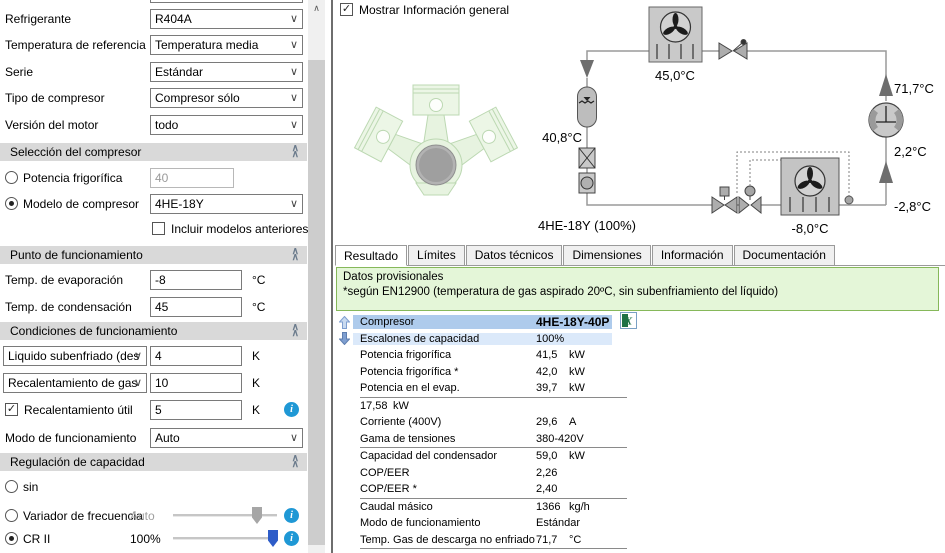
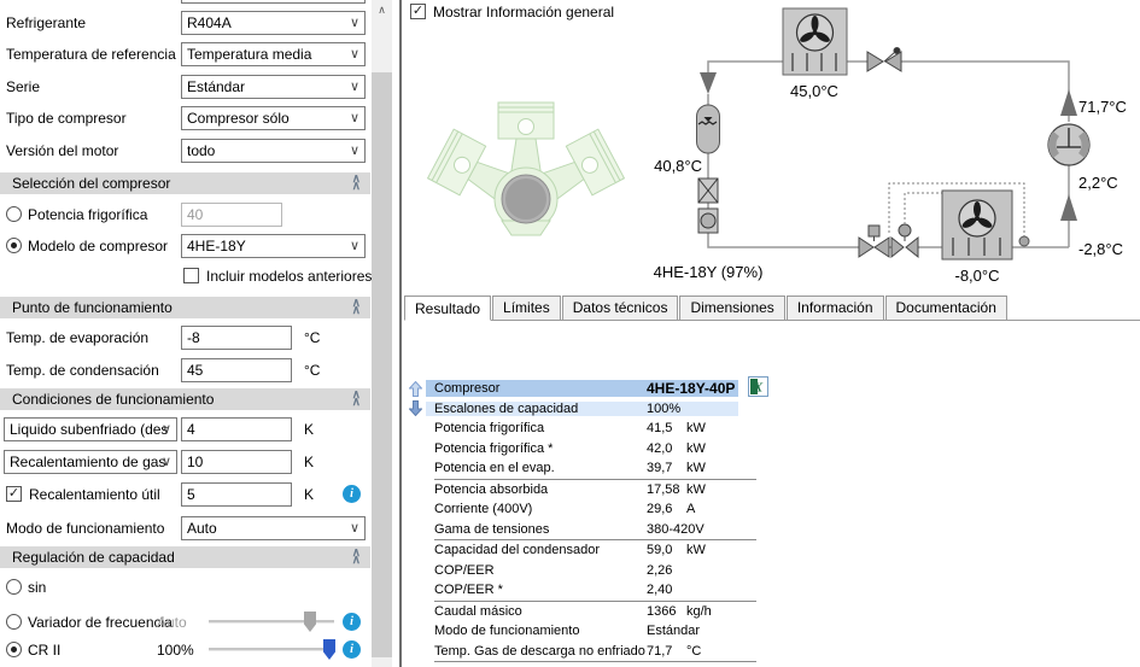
  Refrigerante
  R404A
  ∨
  Temperatura de referencia
  Temperatura media
  ∨
  Serie
  Estándar
  ∨
  Tipo de compresor
  Compresor sólo
  ∨
  Versión del motor
  todo
  ∨
  Selección del compresor
  ∧
  ∧
  Potencia frigorífica
  40
  Modelo de compresor
  4HE-18Y
  ∨
  Incluir modelos anteriores
  Punto de funcionamiento
  ∧
  ∧
  Temp. de evaporación
  -8
  °C
  Temp. de condensación
  45
  °C
  Condiciones de funcionamiento
  ∧
  ∧
  Liquido subenfriado (des
  ∨
  4
  K
  Recalentamiento de gas
  ∨
  10
  K
  ✓
  Recalentamiento útil
  5
  K
  i
  Modo de funcionamiento
  Auto
  ∨
  Regulación de capacidad
  ∧
  ∧
  sin
  Variador de frecuencia
  Auto
  i
  CR II
  100%
  i
  ∧
  ✓
  Mostrar Información general
  45,0°C
  40,8°C
  -8,0°C
  71,7°C
  2,2°C
  -2,8°C
- 4HE-18Y (100%)
+ 4HE-18Y (97%)
  Resultado
  Límites
  Datos técnicos
  Dimensiones
  Información
  Documentación
- Datos provisionales
- *según EN12900 (temperatura de gas aspirado 20ºC, sin subenfriamiento del líquido)
  Compresor
  4HE-18Y-40P
  X
  Escalones de capacidad
  100%
  Potencia frigorífica
  41,5
  kW
  Potencia frigorífica *
  42,0
  kW
  Potencia en el evap.
  39,7
  kW
+ Potencia absorbida
  17,58
  kW
  Corriente (400V)
  29,6
  A
  Gama de tensiones
  380-420V
  Capacidad del condensador
  59,0
  kW
  COP/EER
  2,26
  COP/EER *
  2,40
  Caudal másico
  1366
  kg/h
  Modo de funcionamiento
  Estándar
  Temp. Gas de descarga no enfriado
  71,7
  °C
